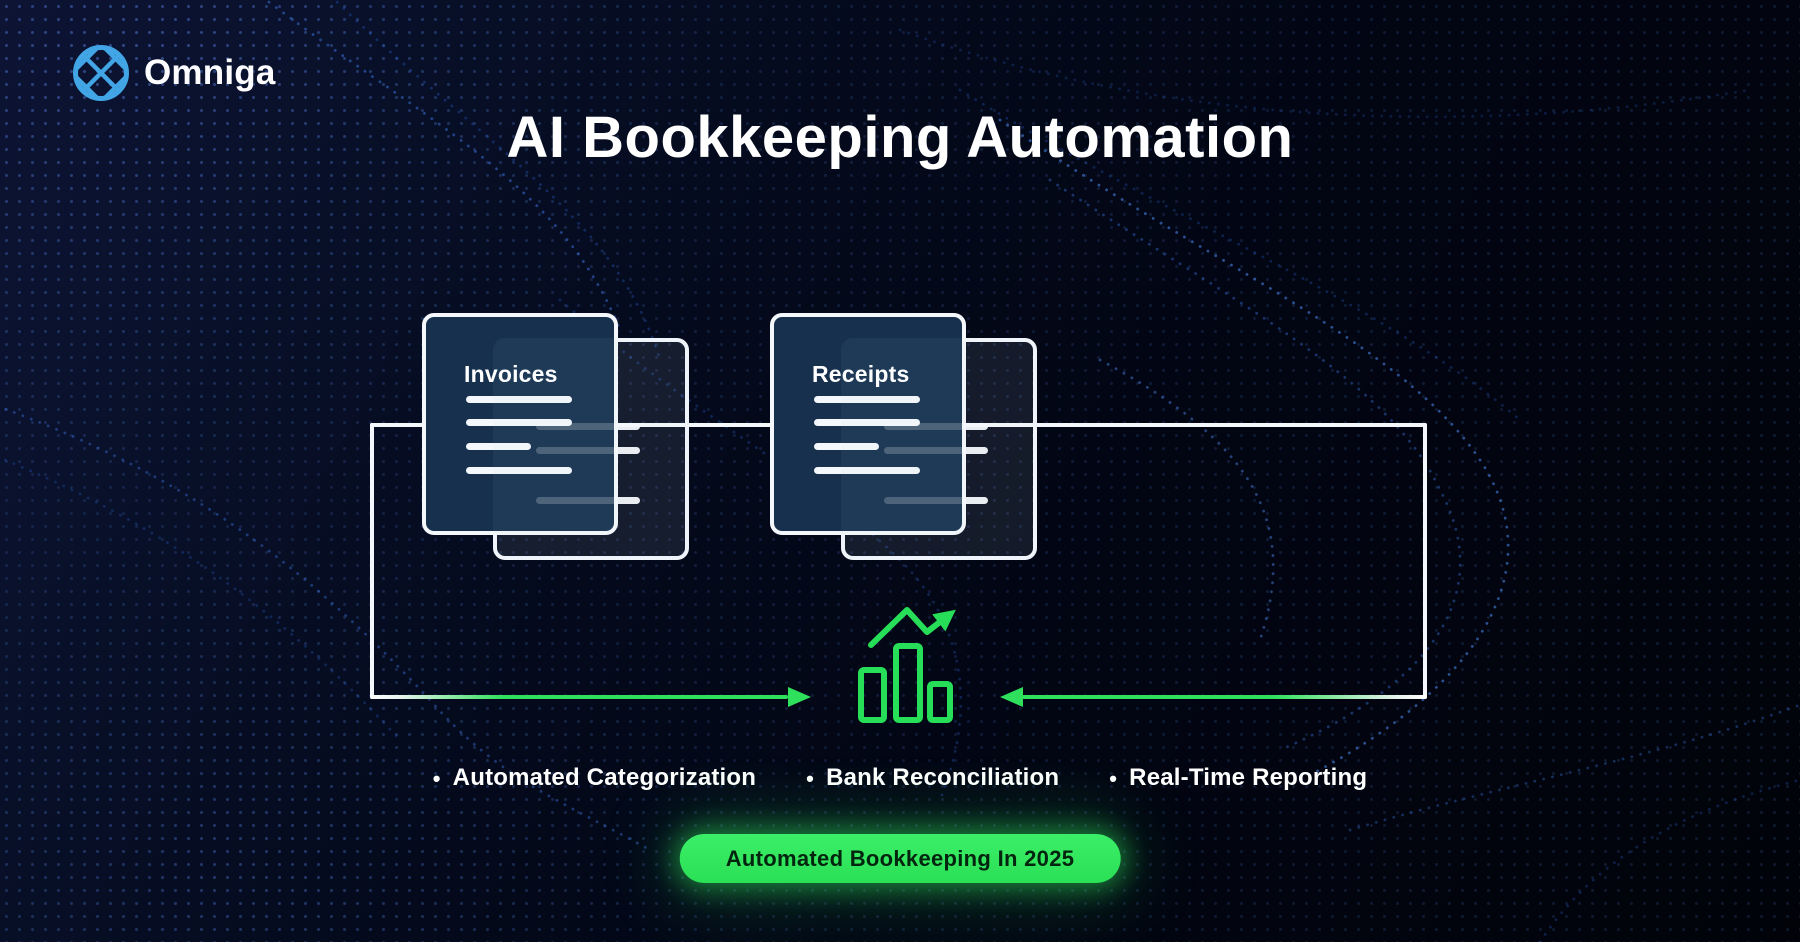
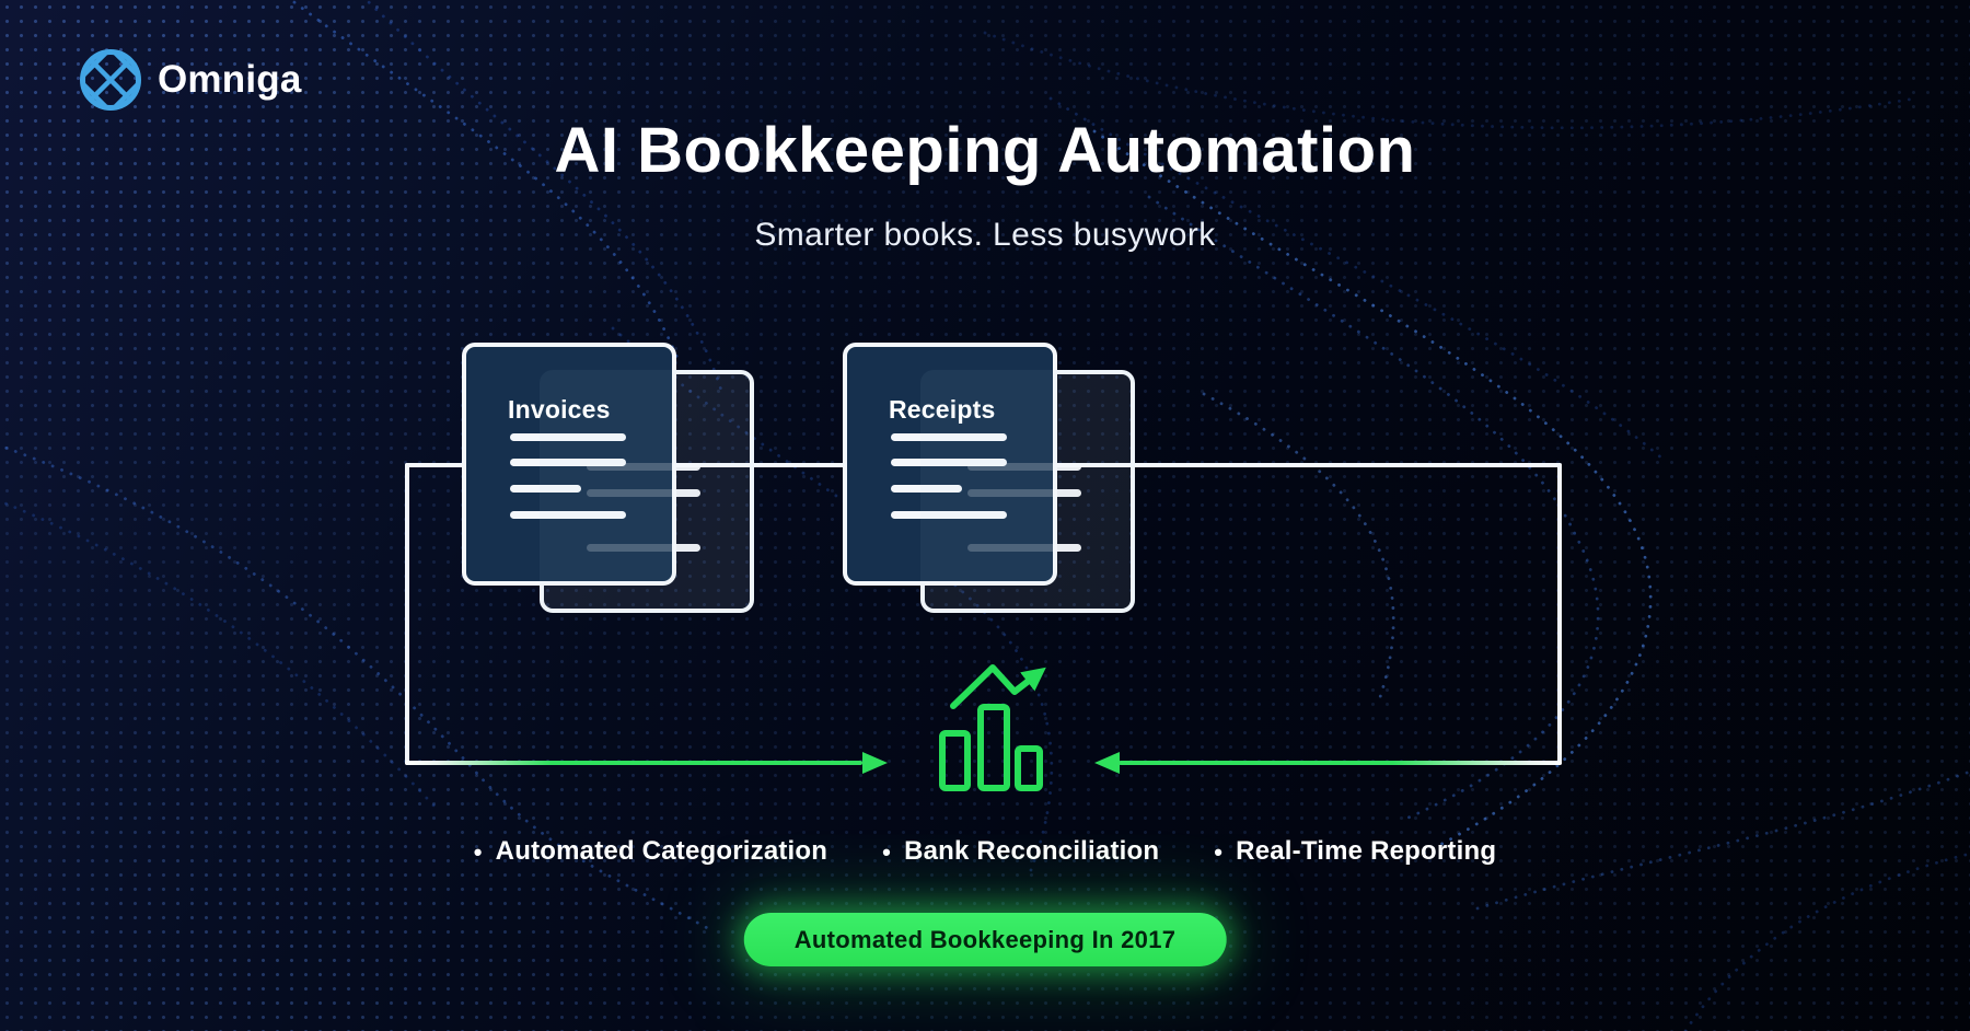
  Omniga
  AI Bookkeeping Automation
+ Smarter books. Less busywork
  Invoices
  Receipts
  •
  Automated Categorization
  •
  Bank Reconciliation
  •
  Real-Time Reporting
- Automated Bookkeeping In 2025
+ Automated Bookkeeping In 2017
